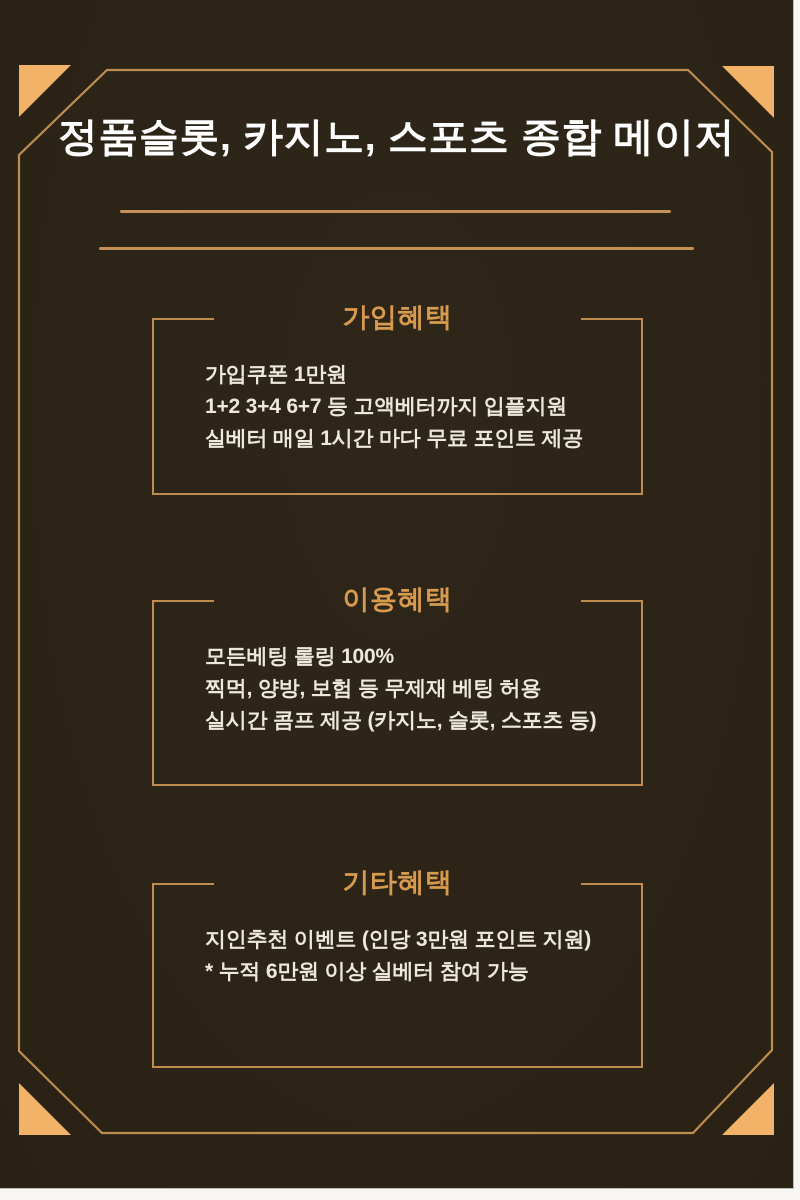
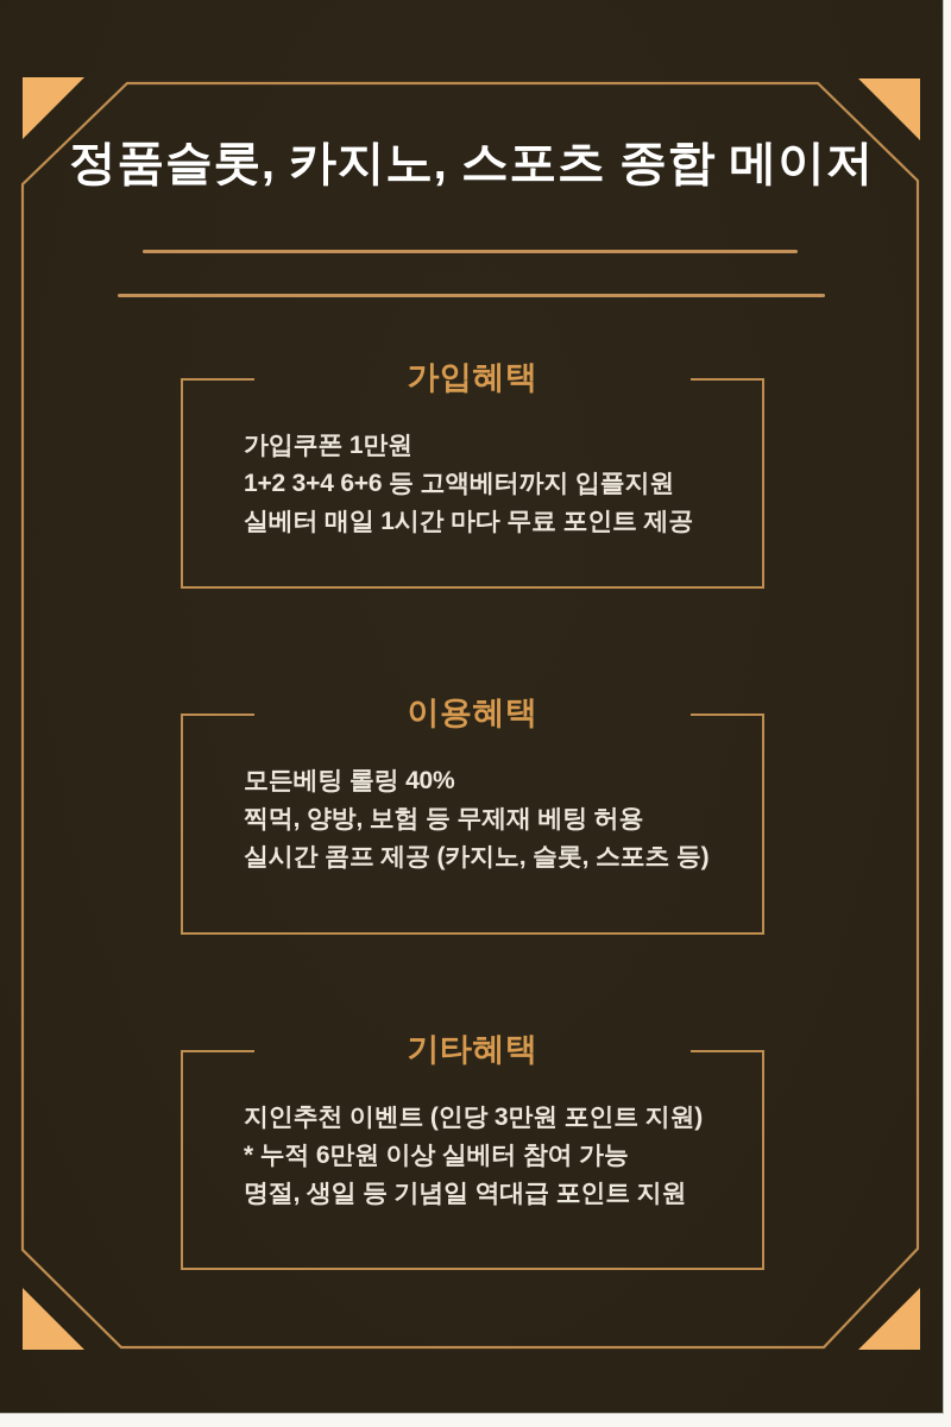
  정품슬롯, 카지노, 스포츠 종합 메이저
  가입혜택
  가입쿠폰 1만원
- 1+2 3+4 6+7 등 고액베터까지 입플지원
+ 1+2 3+4 6+6 등 고액베터까지 입플지원
  실베터 매일 1시간 마다 무료 포인트 제공
  이용혜택
- 모든베팅 롤링 100%
+ 모든베팅 롤링 40%
  찍먹, 양방, 보험 등 무제재 베팅 허용
  실시간 콤프 제공 (카지노, 슬롯, 스포츠 등)
  기타혜택
  지인추천 이벤트 (인당 3만원 포인트 지원)
  * 누적 6만원 이상 실베터 참여 가능
+ 명절, 생일 등 기념일 역대급 포인트 지원
